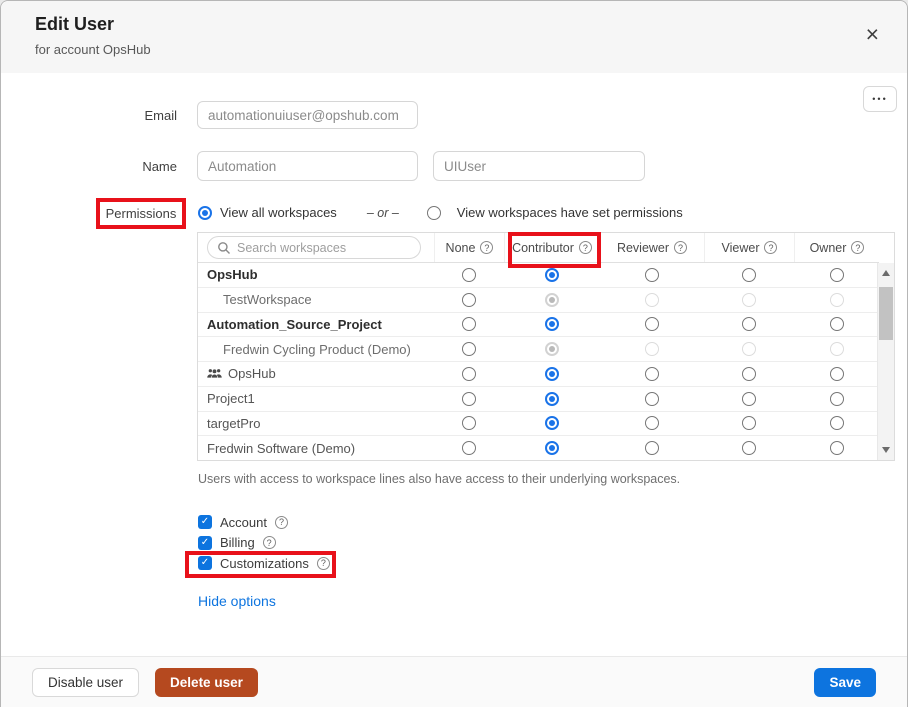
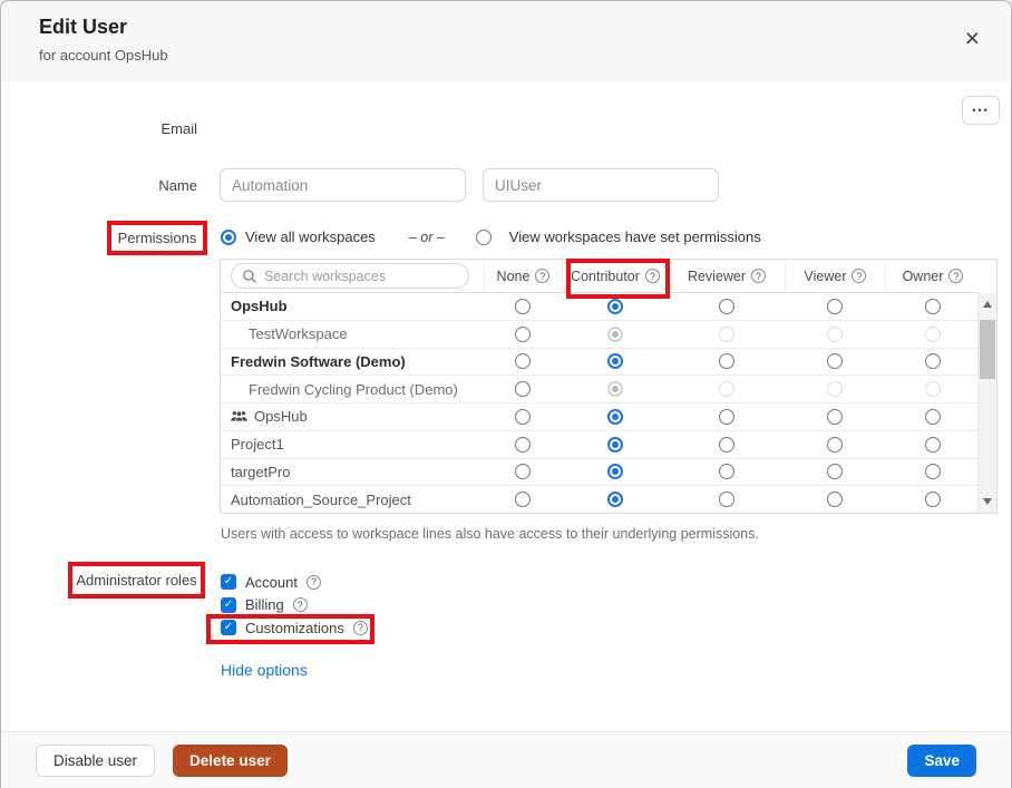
  Edit User
  for account OpsHub
  ×
  •••
  Email
- automationuiuser@opshub.com
  Name
  Automation
  UIUser
  Permissions
  View all workspaces
  – or –
  View workspaces have set permissions
  Search workspaces
  None
  ?
  Contributor
  ?
  Reviewer
  ?
  Viewer
  ?
  Owner
  ?
  OpsHub
  TestWorkspace
- Automation_Source_Project
+ Fredwin Software (Demo)
  Fredwin Cycling Product (Demo)
  OpsHub
  Project1
  targetPro
- Fredwin Software (Demo)
+ Automation_Source_Project
- Users with access to workspace lines also have access to their underlying workspaces.
+ Users with access to workspace lines also have access to their underlying permissions.
+ Administrator roles
  ✓
  Account
  ?
  ✓
  Billing
  ?
  ✓
  Customizations
  ?
  Hide options
  Disable user
  Delete user
  Save
